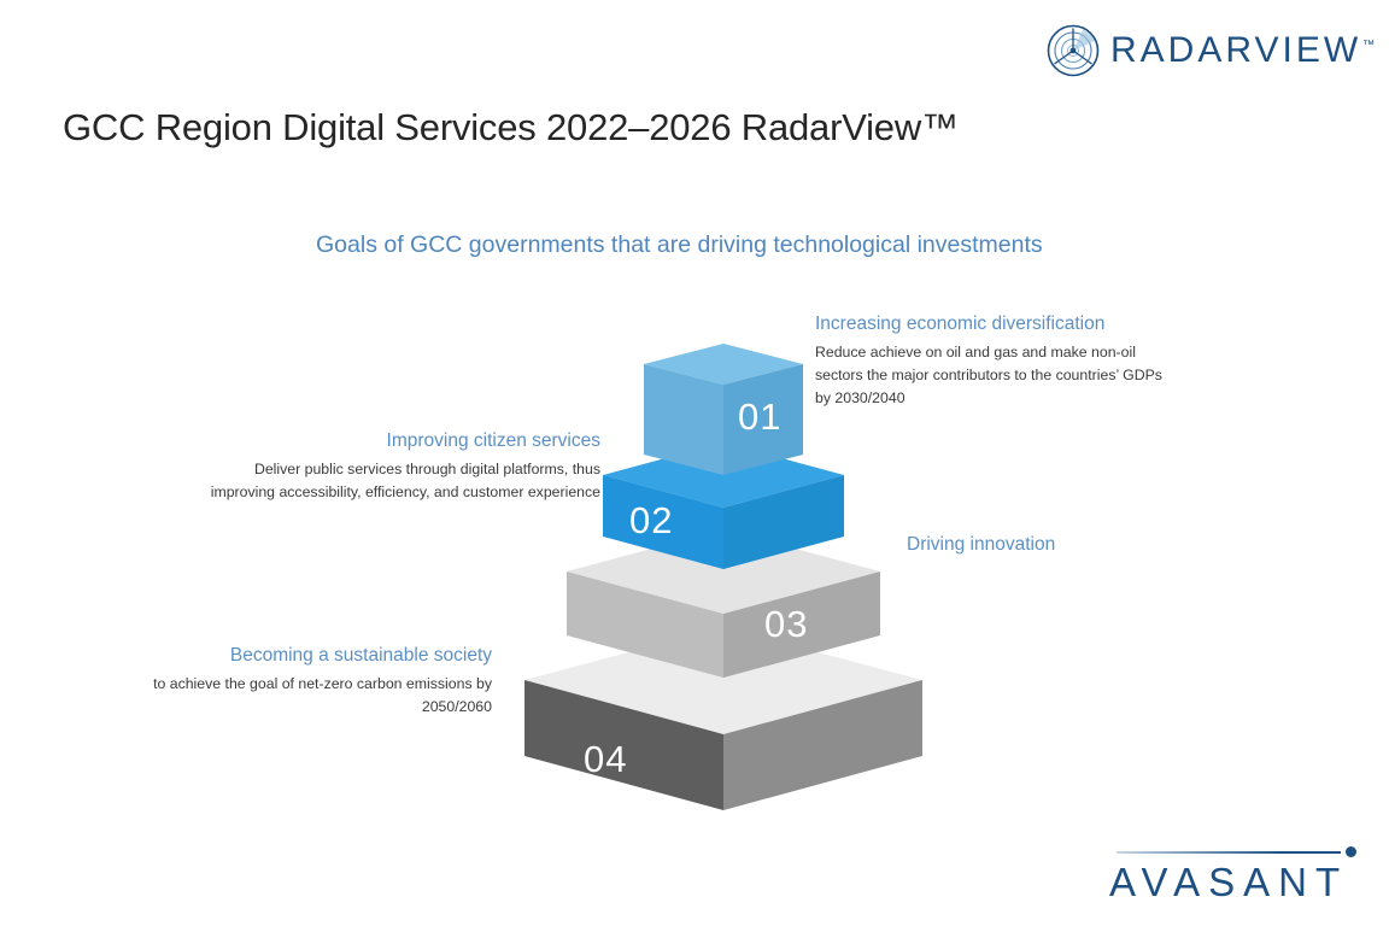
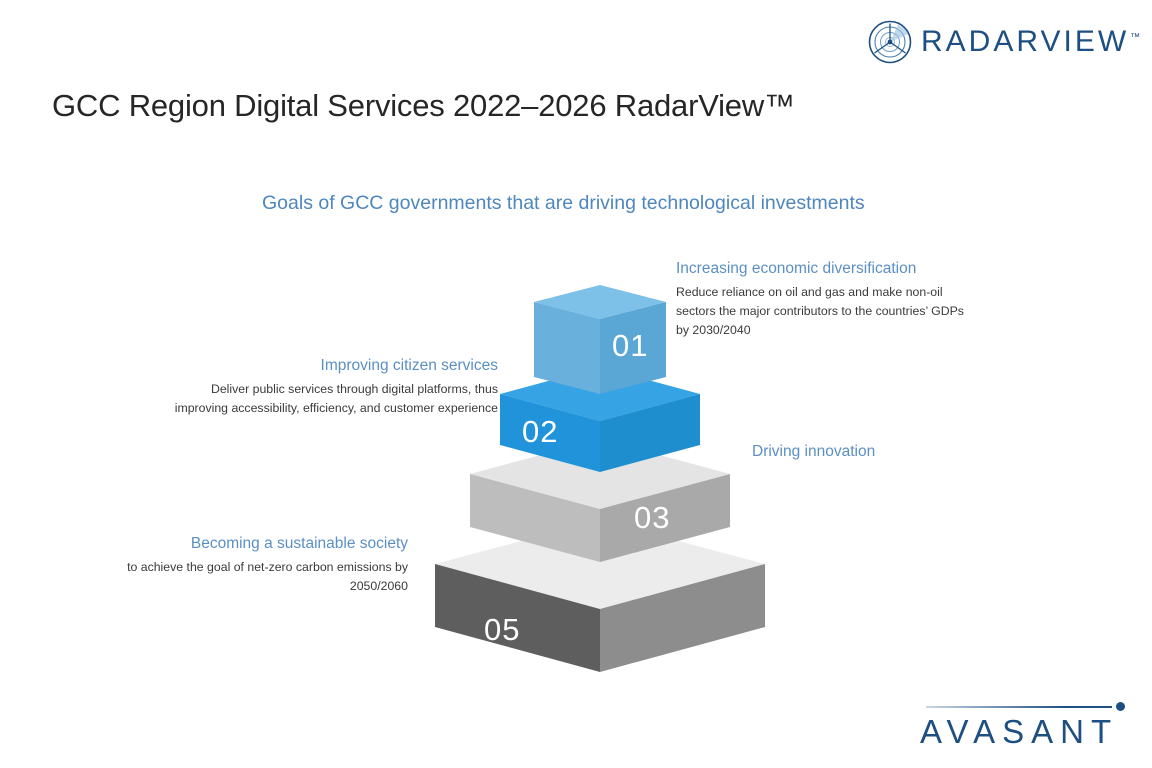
  RADARVIEW™
  GCC Region Digital Services 2022–2026 RadarView™
  Goals of GCC governments that are driving technological investments
  Increasing economic diversification
- Reduce achieve on oil and gas and make non-oil
+ Reduce reliance on oil and gas and make non-oil
  sectors the major contributors to the countries’ GDPs
  by 2030/2040
  Improving citizen services
  Deliver public services through digital platforms, thus
  improving accessibility, efficiency, and customer experience
  Driving innovation
  Becoming a sustainable society
  to achieve the goal of net-zero carbon emissions by
  2050/2060
- 04
+ 05
  03
  02
  01
  AVASANT
